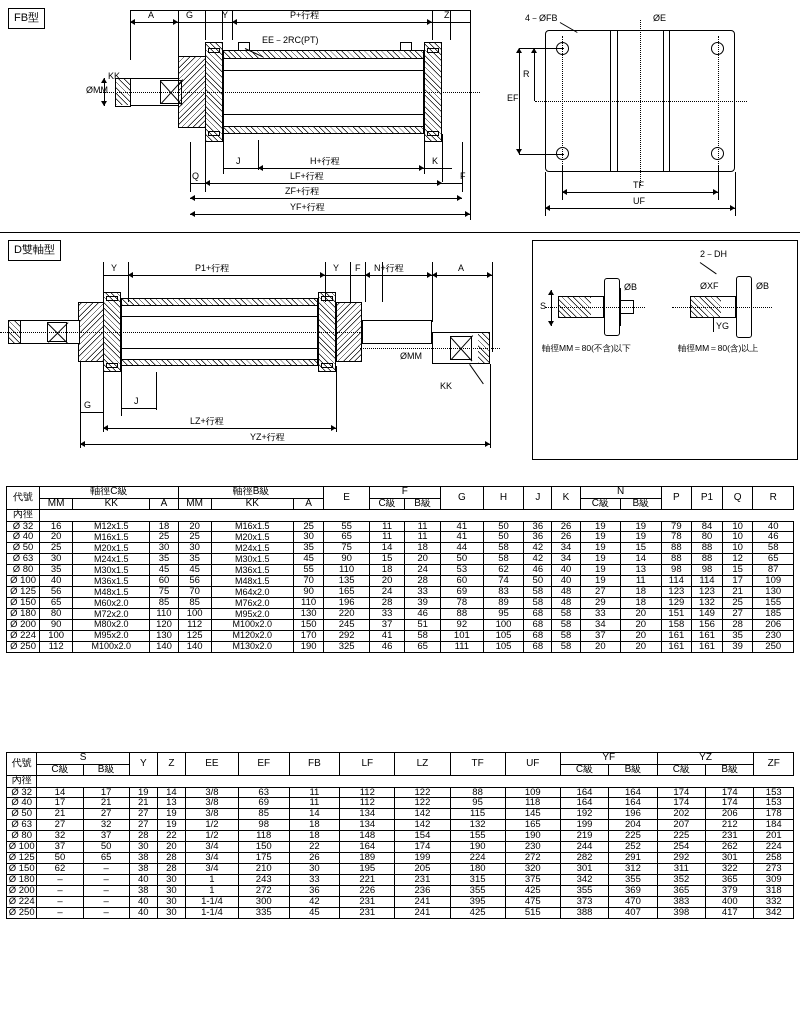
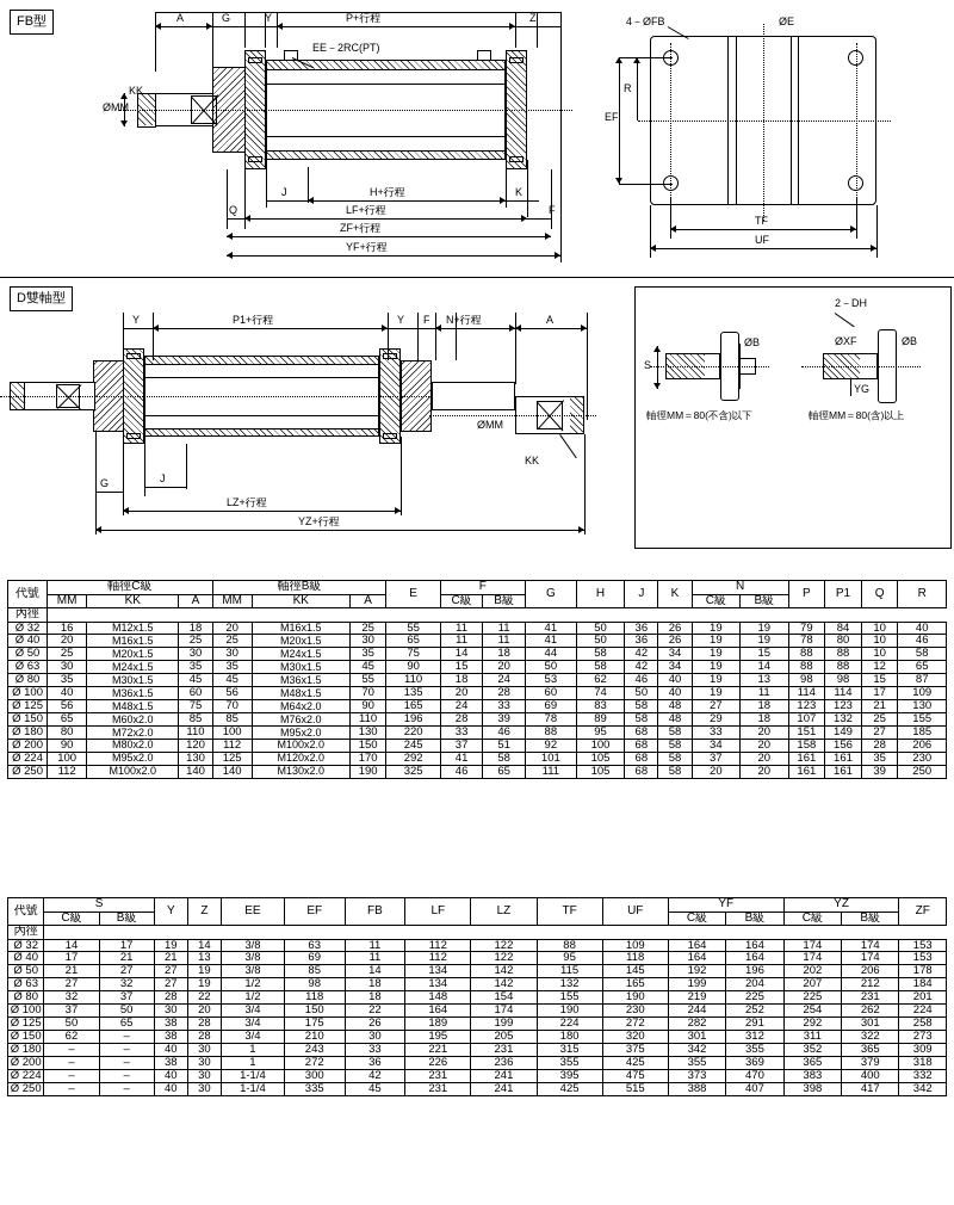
  FB型
  A
  G
  Y
  P+行程
  Z
  EE－2RC(PT)
  KK
  J
  H+行程
  K
  Q
  LF+行程
  F
  ZF+行程
  YF+行程
  4－ØFB
  ØE
  EF
  R
  TF
  UF
  D雙軸型
  Y
  P1+行程
  Y
  F
  N+行程
  A
  ØMM
  KK
  G
  J
  LZ+行程
  YZ+行程
  2－DH
  S
  ØB
  軸徑MM＝80(不含)以下
  ØXF
  ØB
  YG
  軸徑MM＝80(含)以上
  代號	軸徑C級	軸徑B級	E	F	G	H	J	K	N	P	P1	Q	R
  MM	KK	A	MM	KK	A	C級	B級	C級	B級
  內徑
  Ø 32	16	M12x1.5	18	20	M16x1.5	25	55	11	11	41	50	36	26	19	19	79	84	10	40
  Ø 40	20	M16x1.5	25	25	M20x1.5	30	65	11	11	41	50	36	26	19	19	78	80	10	46
  Ø 50	25	M20x1.5	30	30	M24x1.5	35	75	14	18	44	58	42	34	19	15	88	88	10	58
  Ø 63	30	M24x1.5	35	35	M30x1.5	45	90	15	20	50	58	42	34	19	14	88	88	12	65
  Ø 80	35	M30x1.5	45	45	M36x1.5	55	110	18	24	53	62	46	40	19	13	98	98	15	87
  Ø 100	40	M36x1.5	60	56	M48x1.5	70	135	20	28	60	74	50	40	19	11	114	114	17	109
  Ø 125	56	M48x1.5	75	70	M64x2.0	90	165	24	33	69	83	58	48	27	18	123	123	21	130
- Ø 150	65	M60x2.0	85	85	M76x2.0	110	196	28	39	78	89	58	48	29	18	129	132	25	155
+ Ø 150	65	M60x2.0	85	85	M76x2.0	110	196	28	39	78	89	58	48	29	18	107	132	25	155
  Ø 180	80	M72x2.0	110	100	M95x2.0	130	220	33	46	88	95	68	58	33	20	151	149	27	185
  Ø 200	90	M80x2.0	120	112	M100x2.0	150	245	37	51	92	100	68	58	34	20	158	156	28	206
  Ø 224	100	M95x2.0	130	125	M120x2.0	170	292	41	58	101	105	68	58	37	20	161	161	35	230
  Ø 250	112	M100x2.0	140	140	M130x2.0	190	325	46	65	111	105	68	58	20	20	161	161	39	250
  代號	S	Y	Z	EE	EF	FB	LF	LZ	TF	UF	YF	YZ	ZF
  C級	B級	C級	B級	C級	B級
  內徑
  Ø 32	14	17	19	14	3/8	63	11	112	122	88	109	164	164	174	174	153
  Ø 40	17	21	21	13	3/8	69	11	112	122	95	118	164	164	174	174	153
  Ø 50	21	27	27	19	3/8	85	14	134	142	115	145	192	196	202	206	178
  Ø 63	27	32	27	19	1/2	98	18	134	142	132	165	199	204	207	212	184
  Ø 80	32	37	28	22	1/2	118	18	148	154	155	190	219	225	225	231	201
  Ø 100	37	50	30	20	3/4	150	22	164	174	190	230	244	252	254	262	224
  Ø 125	50	65	38	28	3/4	175	26	189	199	224	272	282	291	292	301	258
  Ø 150	62	–	38	28	3/4	210	30	195	205	180	320	301	312	311	322	273
  Ø 180	–	–	40	30	1	243	33	221	231	315	375	342	355	352	365	309
  Ø 200	–	–	38	30	1	272	36	226	236	355	425	355	369	365	379	318
  Ø 224	–	–	40	30	1-1/4	300	42	231	241	395	475	373	470	383	400	332
  Ø 250	–	–	40	30	1-1/4	335	45	231	241	425	515	388	407	398	417	342
